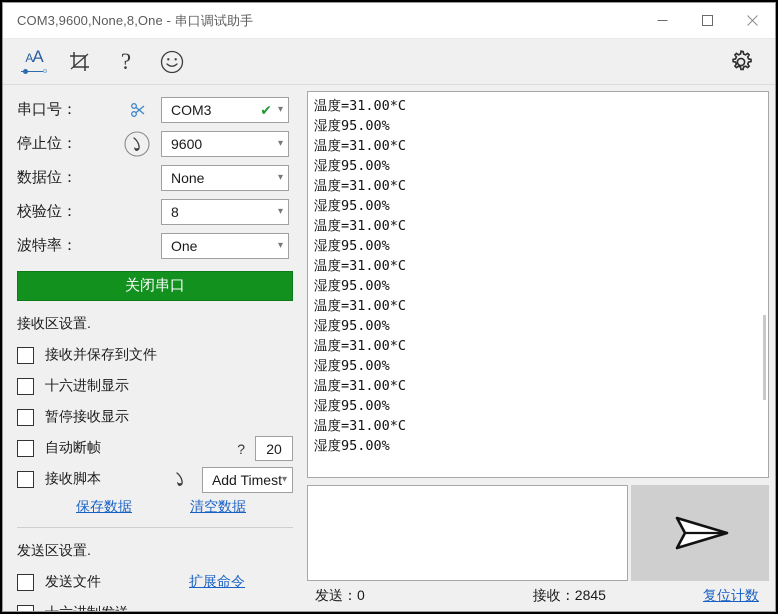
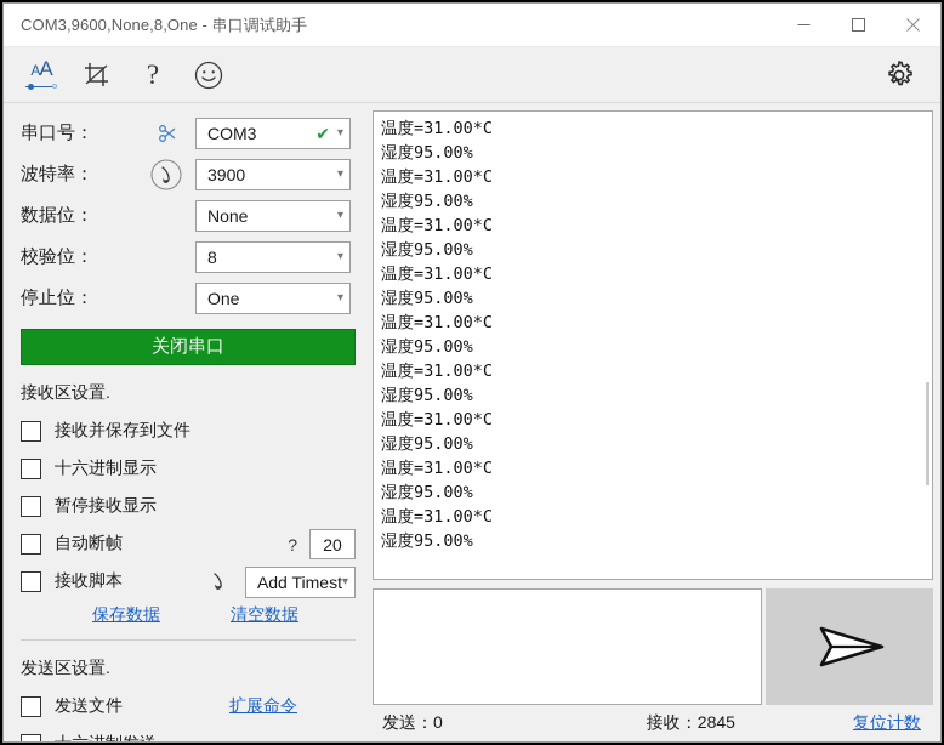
  COM3,9600,None,8,One - 串口调试助手
  AA
  ?
  串口号：
  COM3
  ✔
  ▾
- 停止位：
+ 波特率：
- 9600
+ 3900
  ▾
  数据位：
  None
  ▾
  校验位：
  8
  ▾
- 波特率：
+ 停止位：
  One
  ▾
  关闭串口
  接收区设置.
  接收并保存到文件
  十六进制显示
  暂停接收显示
  自动断帧
  ?
  20
  接收脚本
  Add Timest
  ▾
  保存数据
  清空数据
  发送区设置.
  发送文件
  扩展命令
  温度=31.00*C
  湿度95.00%
  温度=31.00*C
  湿度95.00%
  温度=31.00*C
  湿度95.00%
  温度=31.00*C
  湿度95.00%
  温度=31.00*C
  湿度95.00%
  温度=31.00*C
  湿度95.00%
  温度=31.00*C
  湿度95.00%
  温度=31.00*C
  湿度95.00%
  温度=31.00*C
  湿度95.00%
  发送：0
  接收：2845
  复位计数
